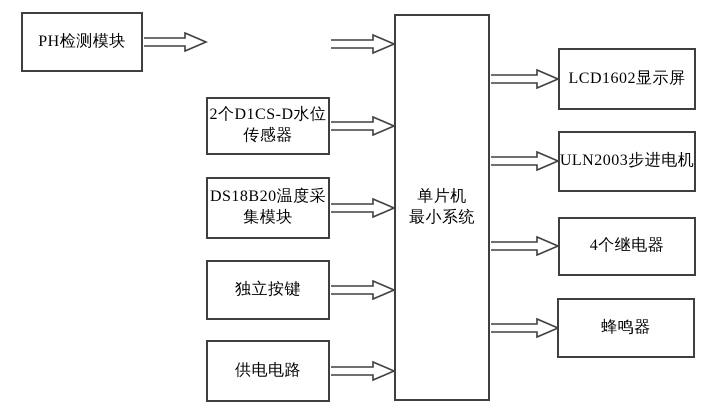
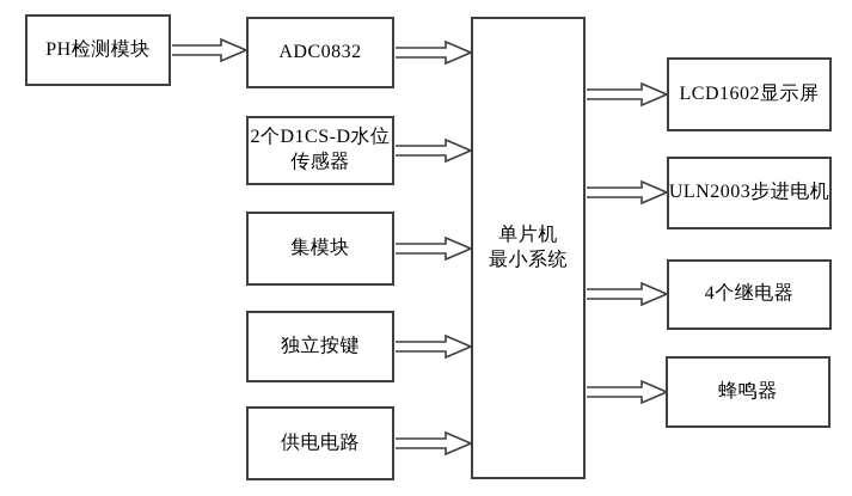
  PH检测模块
+ ADC0832
  2个D1CS-D水位
  传感器
- DS18B20温度采
  集模块
  独立按键
  供电电路
  单片机
  最小系统
  LCD1602显示屏
  ULN2003步进电机
  4个继电器
  蜂鸣器
